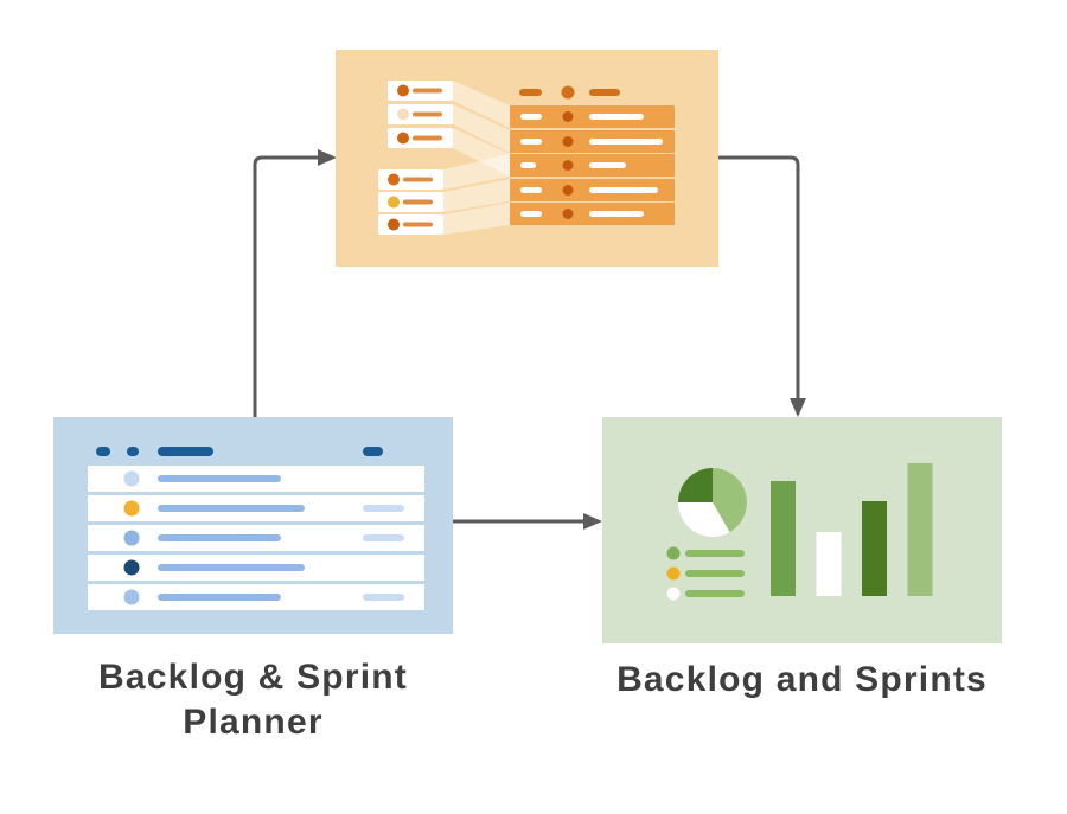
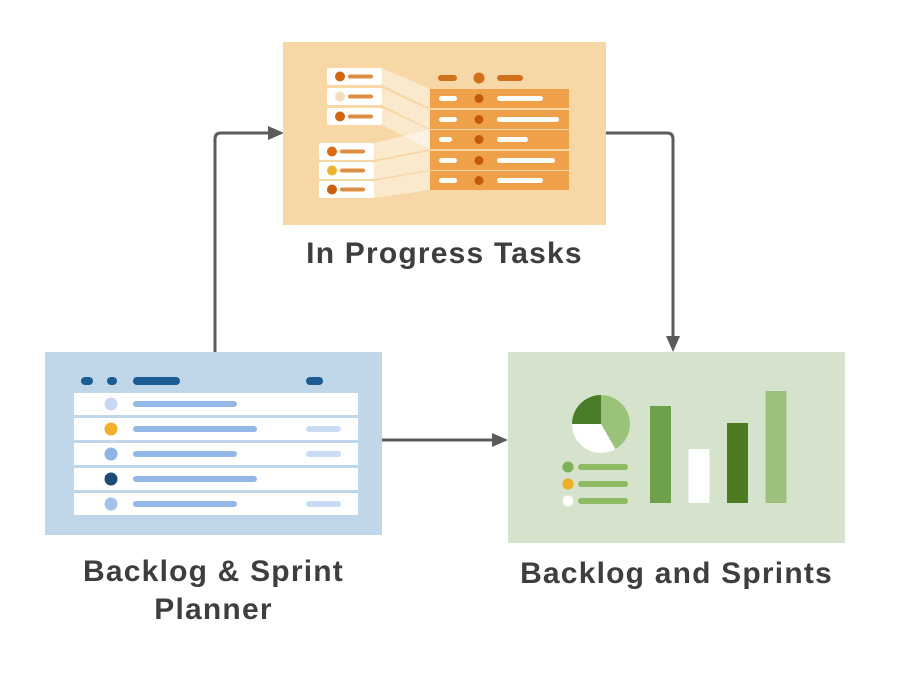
+ In Progress Tasks
  Backlog & Sprint
  Planner
  Backlog and Sprints
